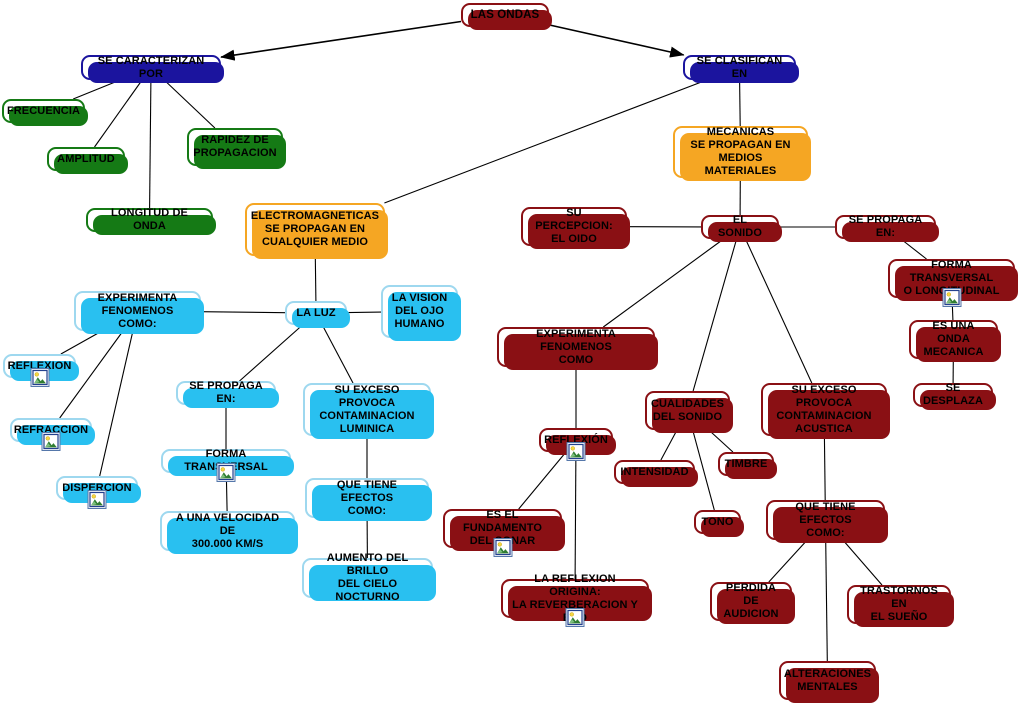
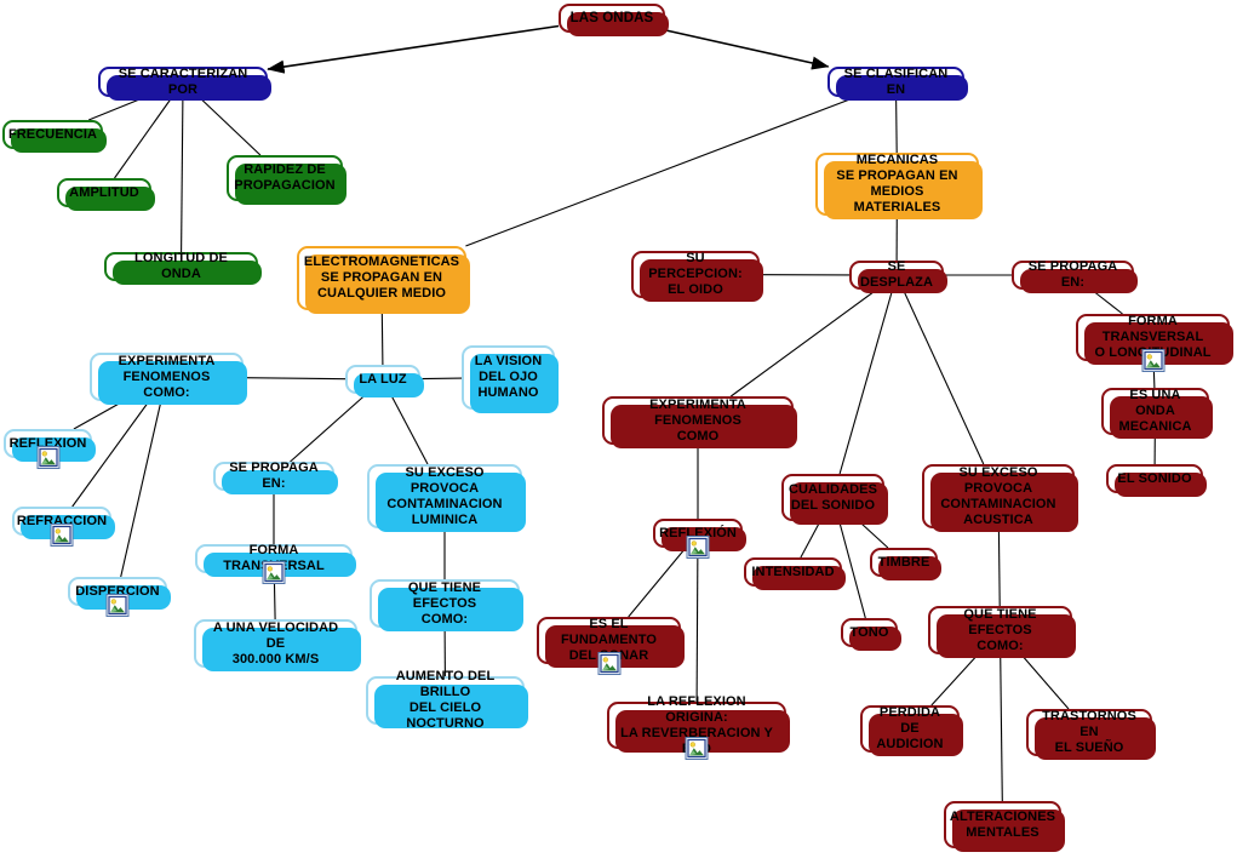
  LAS ONDAS
  SE CARACTERIZAN POR
  SE CLASIFICAN EN
  FRECUENCIA
  AMPLITUD
  RAPIDEZ DE
  PROPAGACION
  LONGITUD DE ONDA
  MECANICAS
  SE PROPAGAN EN
  MEDIOS MATERIALES
  ELECTROMAGNETICAS
  SE PROPAGAN EN
  CUALQUIER MEDIO
  LA LUZ
  LA VISION
  DEL OJO
  HUMANO
  EXPERIMENTA
  FENOMENOS COMO:
  REFLEXION
  REFRACCION
  DISPERCION
  SE PROPAGA EN:
  FORMA TRANRSAL
  A UNA VELOCIDAD DE
  300.000 KM/S
  SU EXCESO PROVOCA
  CONTAMINACION
  LUMINICA
  QUE TIENE EFECTOS
  COMO:
  AUMENTO DEL BRILLO
  DEL CIELO NOCTURNO
  SU PERCEPCION:
  EL OIDO
- EL SONIDO
+ SE DESPLAZA
  SE PROPAGA EN:
  FORMA TRANSVERSAL
  O LONUDINAL
  ES UNA ONDA
  MECANICA
- SE DESPLAZA
+ EL SONIDO
  EXPERIMENTA FENOMENOS
  COMO
  REFLEXIÓN
  ES EL FUNDAMENTO
  DELNAR
  LA REFLEXION ORIGINA:
  LA REVERBERACION Y
  CUALIDADES
  DEL SONIDO
  INTENSIDAD
  TONO
  TIMBRE
  SU EXCESO PROVOCA
  CONTAMINACION
  ACUSTICA
  QUE TIENE EFECTOS
  COMO:
  PERDIDA DE
  AUDICION
  TRASTORNOS EN
  EL SUEÑO
  ALTERACIONES
  MENTALES
